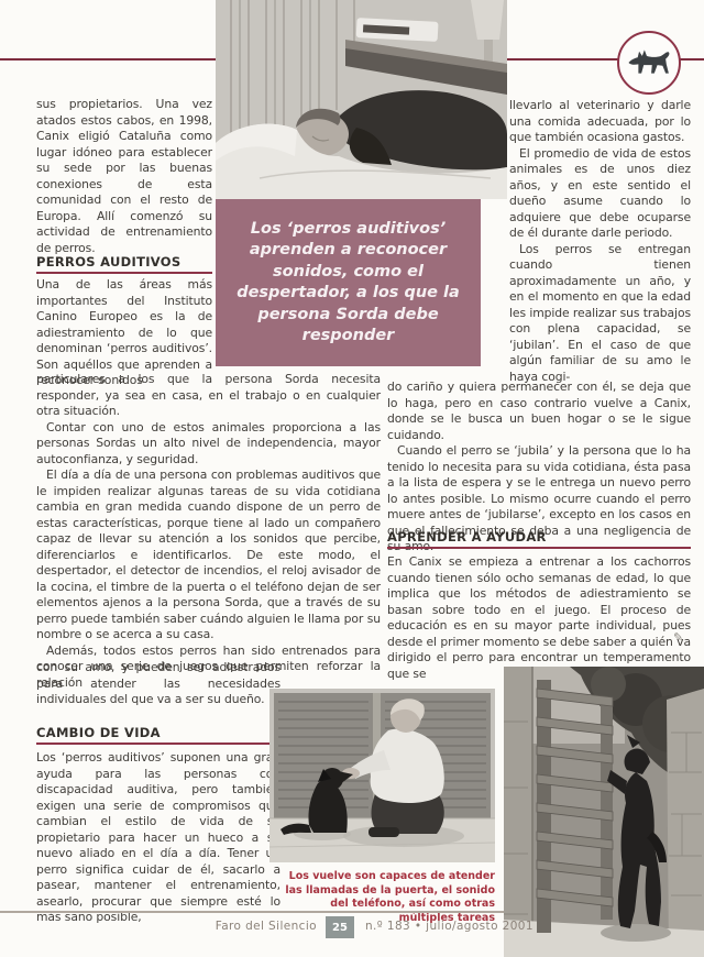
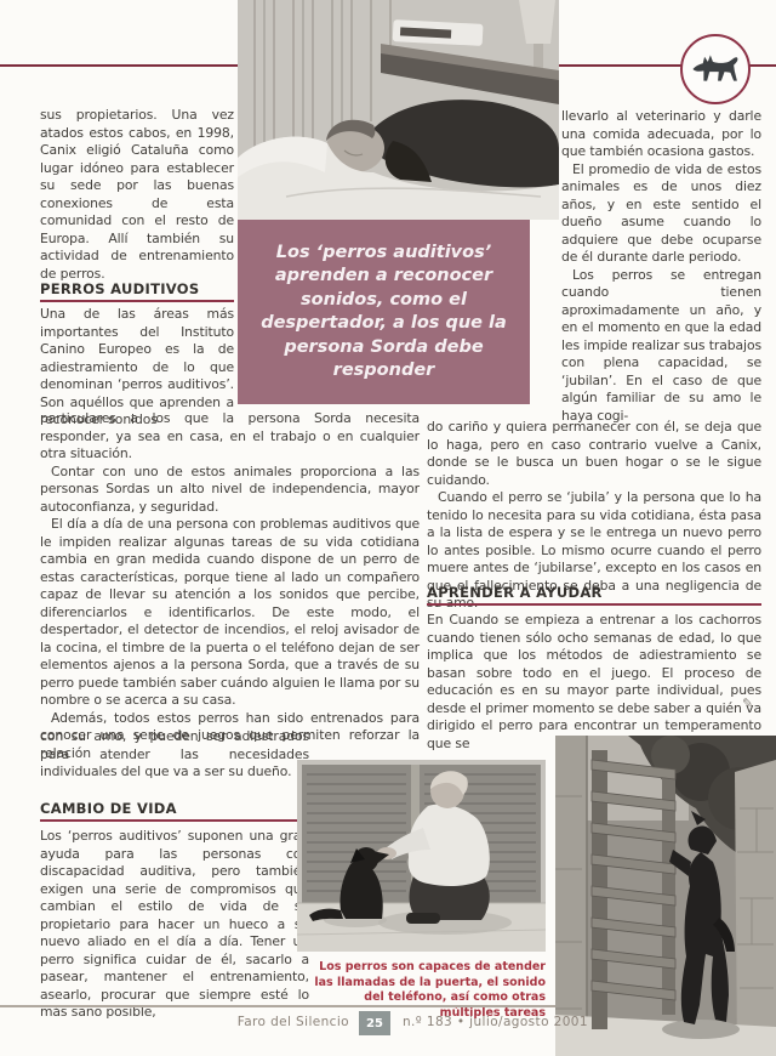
  Los ‘perros auditivos’ aprenden a reconocer sonidos, como el despertador, a los que la persona Sorda debe responder
- sus propietarios. Una vez atados estos cabos, en 1998, Canix eligió Cataluña como lugar idóneo para establecer su sede por las buenas conexiones de esta comunidad con el resto de Europa. Allí comenzó su actividad de entrenamiento de perros.
+ sus propietarios. Una vez atados estos cabos, en 1998, Canix eligió Cataluña como lugar idóneo para establecer su sede por las buenas conexiones de esta comunidad con el resto de Europa. Allí también su actividad de entrenamiento de perros.
  PERROS AUDITIVOS
  Una de las áreas más importantes del Instituto Canino Europeo es la de adiestramiento de lo que denominan ‘perros auditivos’. Son aquéllos que aprenden a reconocer sonidos
  particulares a los que la persona Sorda necesita responder, ya sea en casa, en el trabajo o en cualquier otra situación.
  Contar con uno de estos animales proporciona a las personas Sordas un alto nivel de independencia, mayor autoconfianza, y seguridad.
  El día a día de una persona con problemas auditivos que le impiden realizar algunas tareas de su vida cotidiana cambia en gran medida cuando dispone de un perro de estas características, porque tiene al lado un compañero capaz de llevar su atención a los sonidos que percibe, diferenciarlos e identificarlos. De este modo, el despertador, el detector de incendios, el reloj avisador de la cocina, el timbre de la puerta o el teléfono dejan de ser elementos ajenos a la persona Sorda, que a través de su perro puede también saber cuándo alguien le llama por su nombre o se acerca a su casa.
  Además, todos estos perros han sido entrenados para conocer una serie de juegos que permiten reforzar la relación
  con su amo, y pueden ser adiestrados para atender las necesidades individuales del que va a ser su dueño.
  CAMBIO DE VIDA
  Los ‘perros auditivos’ suponen una gra ayuda para las personas c discapacidad auditiva, pero tambié exigen una serie de compromisos q cambian el estilo de vida de propietario para hacer un hueco a nuevo aliado en el día a día. Tener u perro significa cuidar de él, sacarlo a pasear, mantener el entrenamiento, asearlo, procurar que siempre esté lo más sano posible,
  llevarlo al veterinario y darle una comida adecuada, por lo que también ocasiona gastos.
  El promedio de vida de estos animales es de unos diez años, y en este sentido el dueño asume cuando lo adquiere que debe ocuparse de él durante darle periodo.
  Los perros se entregan cuando tienen aproximadamente un año, y en el momento en que la edad les impide realizar sus trabajos con plena capacidad, se ‘jubilan’. En el caso de que algún familiar de su amo le haya cogi-
  do cariño y quiera permanecer con él, se deja que lo haga, pero en caso contrario vuelve a Canix, donde se le busca un buen hogar o se le sigue cuidando.
  Cuando el perro se ‘jubila’ y la persona que lo ha tenido lo necesita para su vida cotidiana, ésta pasa a la lista de espera y se le entrega un nuevo perro lo antes posible. Lo mismo ocurre cuando el perro muere antes de ‘jubilarse’, excepto en los casos en que el fallecimiento se deba a una negligencia de su amo.
  APRENDER A AYUDAR
- En Canix se empieza a entrenar a los cachorros cuando tienen sólo ocho semanas de edad, lo que implica que los métodos de adiestramiento se basan sobre todo en el juego. El proceso de educación es en su mayor parte individual, pues desde el primer momento se debe saber a quién va dirigido el perro para encontrar un temperamento que se
+ En Cuando se empieza a entrenar a los cachorros cuando tienen sólo ocho semanas de edad, lo que implica que los métodos de adiestramiento se basan sobre todo en el juego. El proceso de educación es en su mayor parte individual, pues desde el primer momento se debe saber a quién va dirigido el perro para encontrar un temperamento que se
  ✎
- Los vuelve son capaces de atender las llamadas de la puerta, el sonido del teléfono, así como otras múltiples tareas
+ Los perros son capaces de atender las llamadas de la puerta, el sonido del teléfono, así como otras múltiples tareas
  Faro del Silencio
  25
  n.º 183 • julio/agosto 2001
